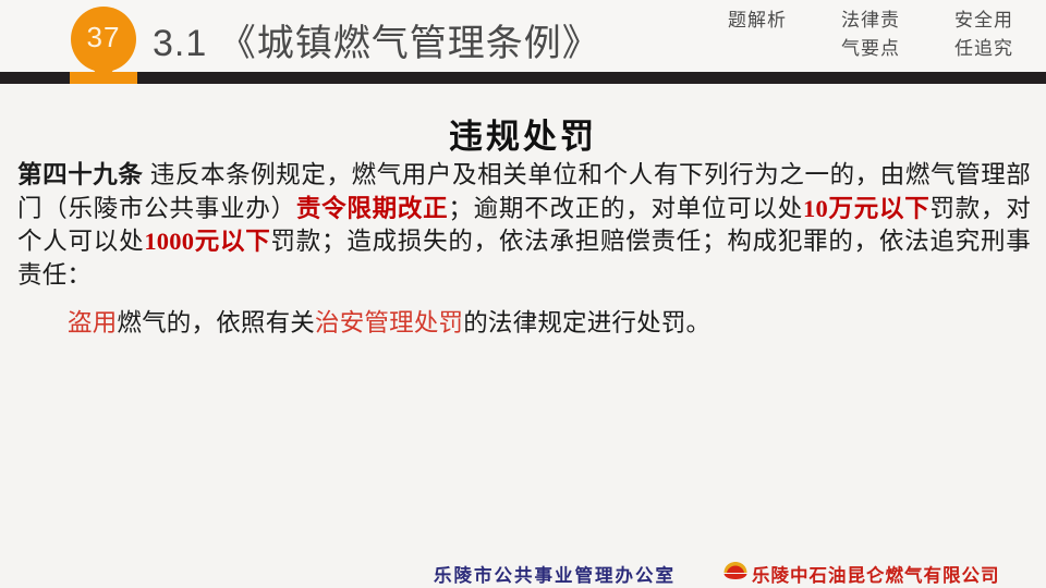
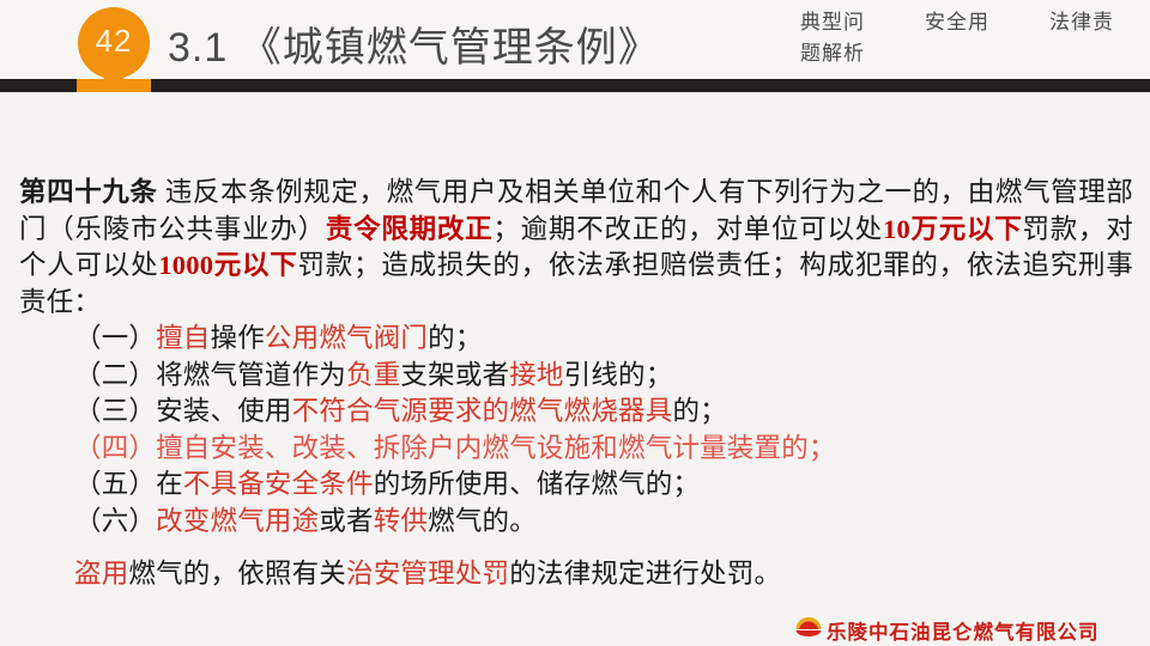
- 37
+ 42
  3.1 《城镇燃气管理条例》
+ 典型问
  题解析
- 法律责
+ 安全用
- 气要点
- 安全用
+ 法律责
- 任追究
- 违规处罚
  第四十九条 违反本条例规定，燃气用户及相关单位和个人有下列行为之一的，由燃气管理部门（乐陵市公共事业办）责令限期改正；逾期不改正的，对单位可以处10万元以下罚款，对个人可以处1000元以下罚款；造成损失的，依法承担赔偿责任；构成犯罪的，依法追究刑事责任：
+ （一）擅自操作公用燃气阀门的；
+ （二）将燃气管道作为负重支架或者接地引线的；
+ （三）安装、使用不符合气源要求的燃气燃烧器具的；
+ （四）擅自安装、改装、拆除户内燃气设施和燃气计量装置的；
+ （五）在不具备安全条件的场所使用、储存燃气的；
+ （六）改变燃气用途或者转供燃气的。
  盗用燃气的，依照有关治安管理处罚的法律规定进行处罚。
- 乐陵市公共事业管理办公室
  乐陵中石油昆仑燃气有限公司
